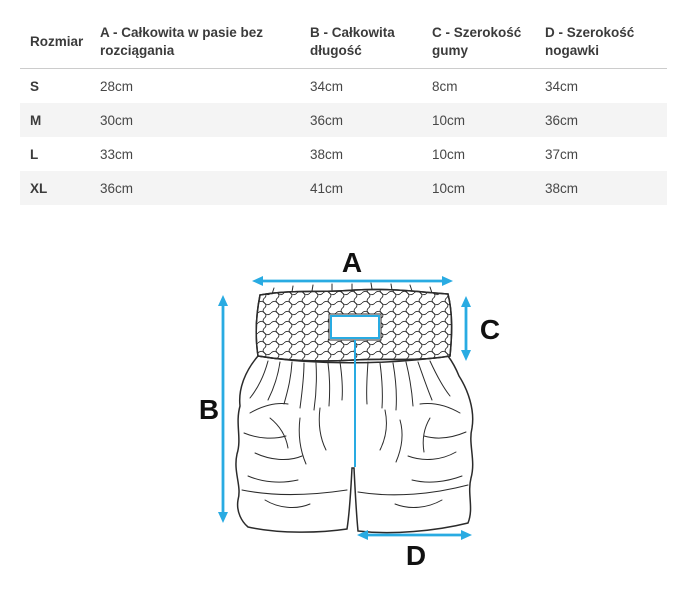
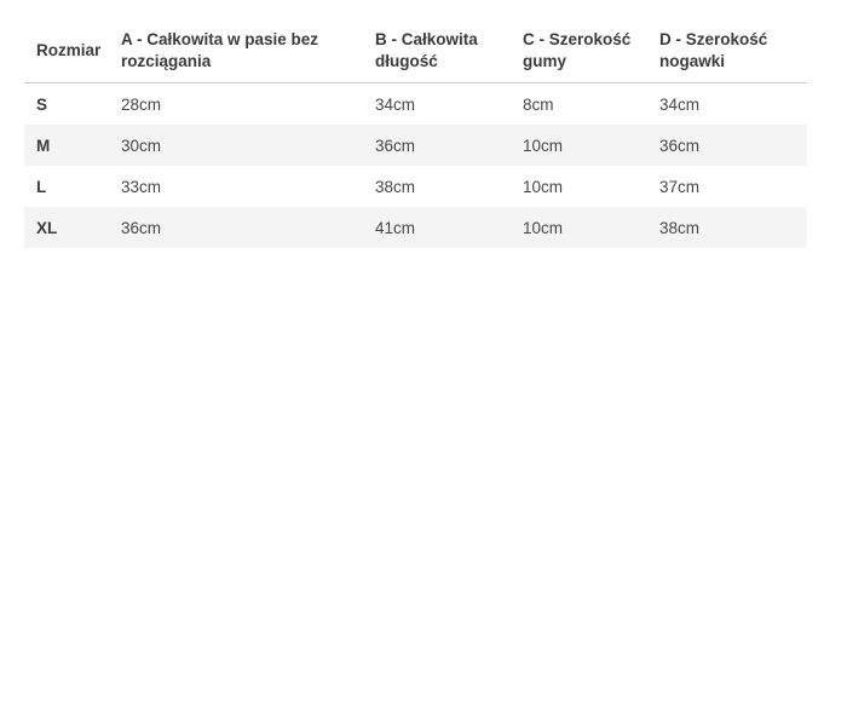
  Rozmiar	A - Całkowita w pasie bez rozciągania	B - Całkowita długość	C - Szerokość gumy	D - Szerokość nogawki
  S	28cm	34cm	8cm	34cm
  M	30cm	36cm	10cm	36cm
  L	33cm	38cm	10cm	37cm
  XL	36cm	41cm	10cm	38cm
- A
- B
- C
- D
